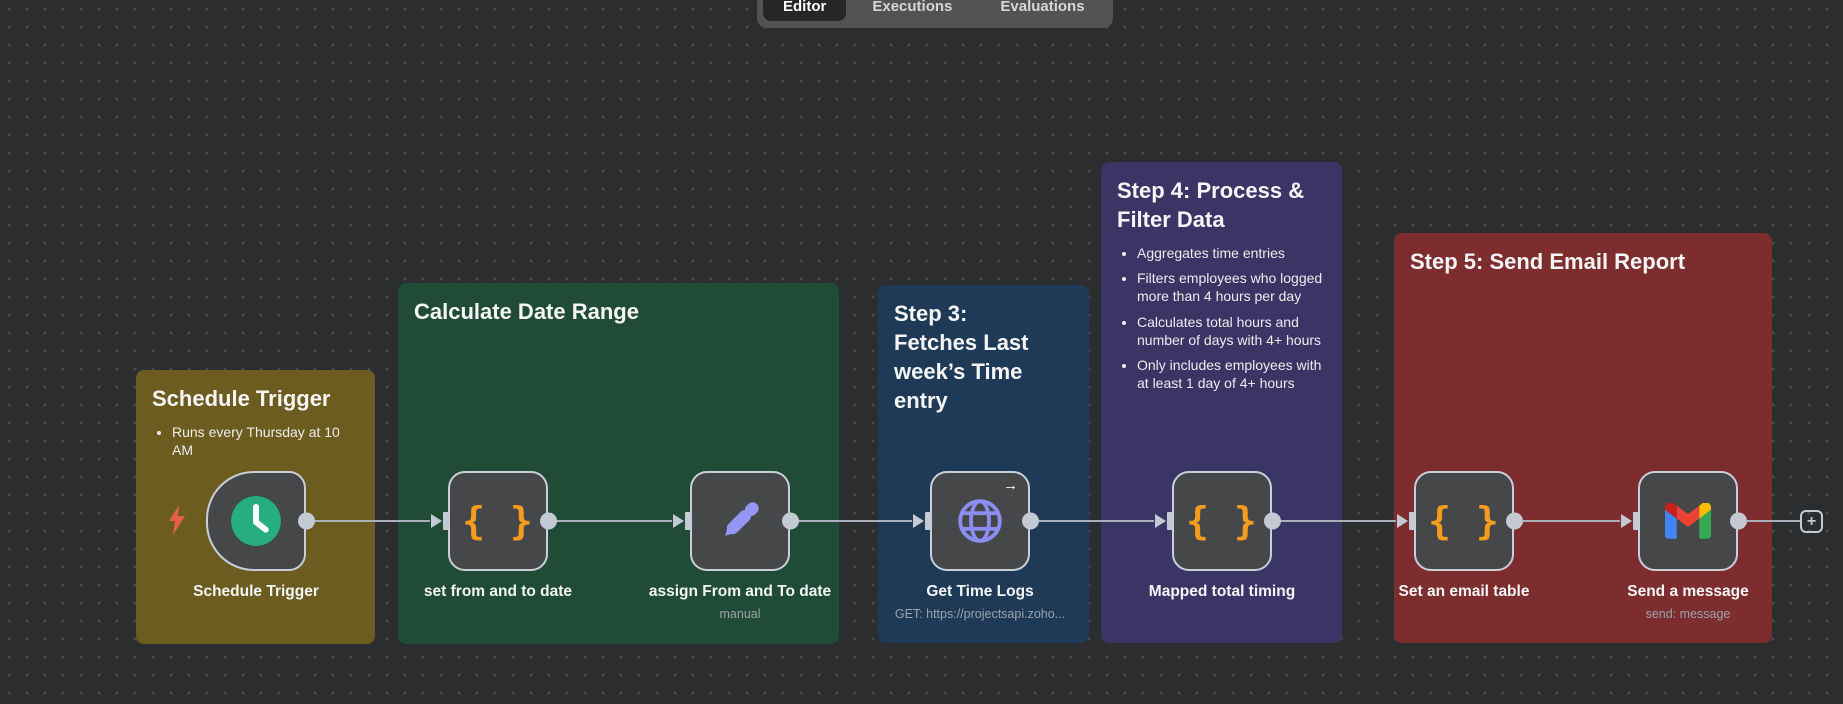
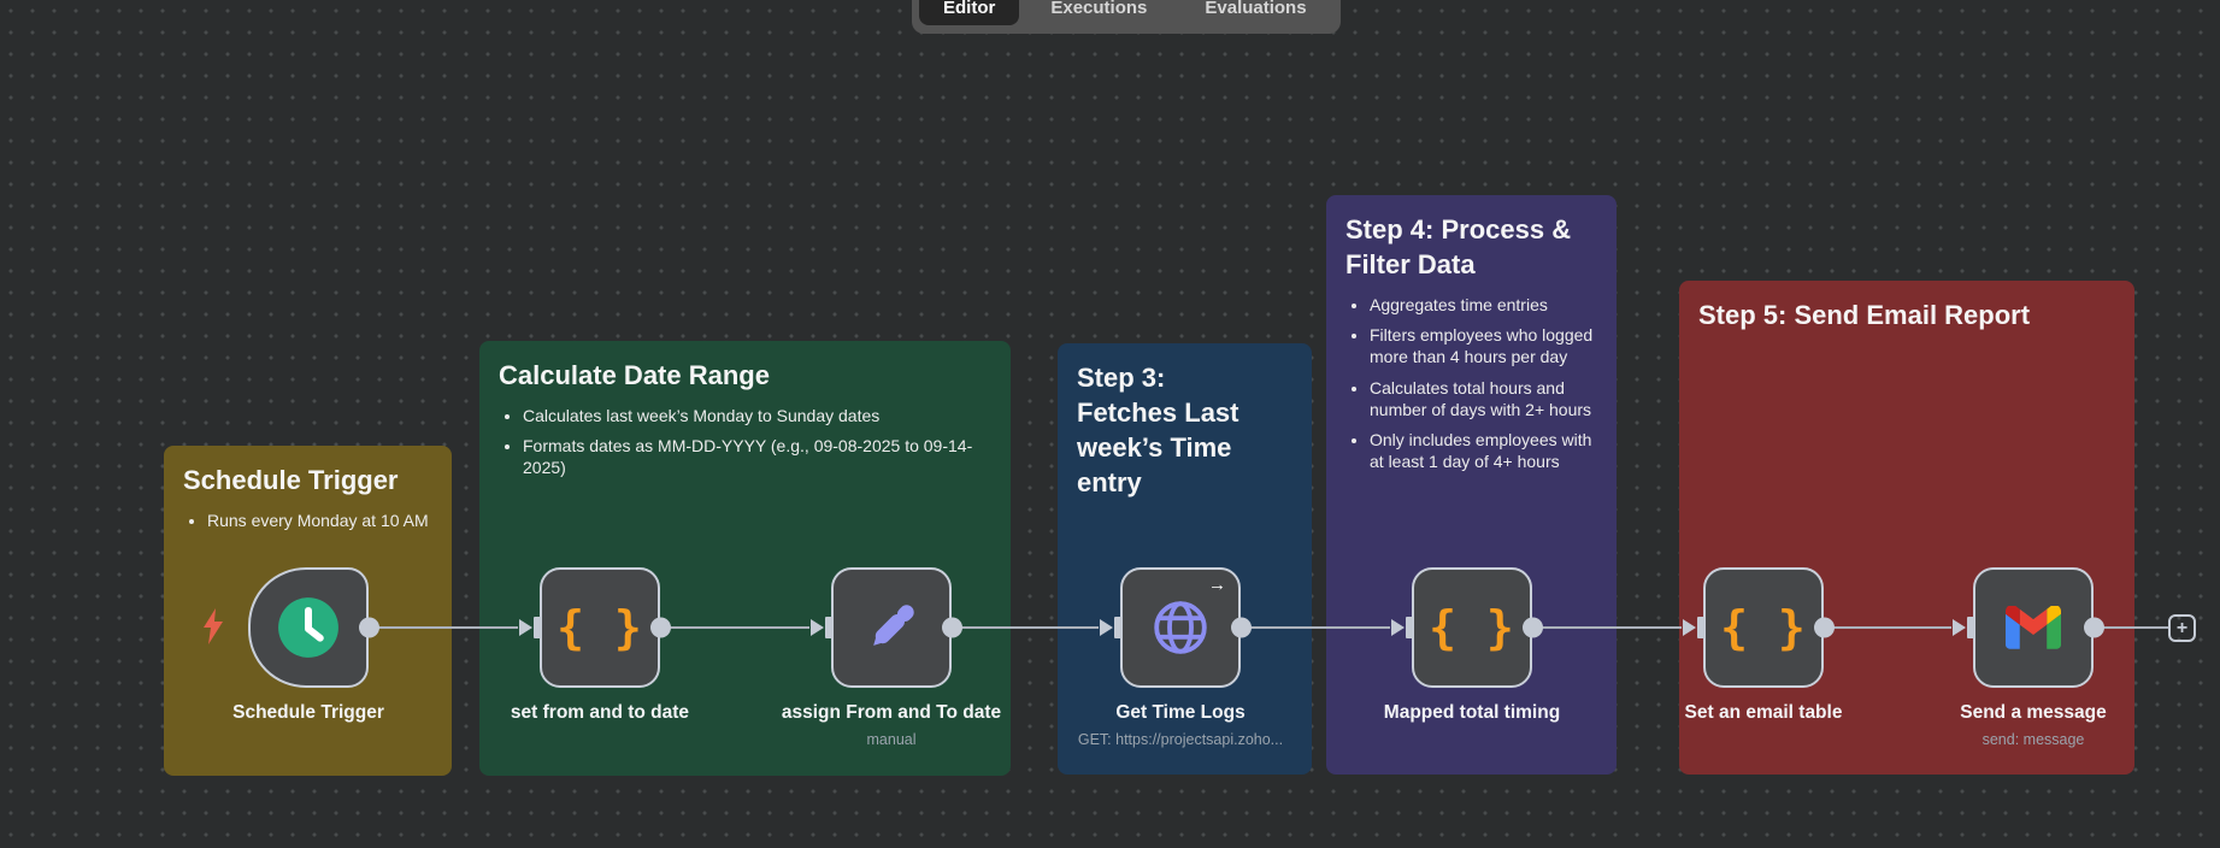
  Editor
  Executions
  Evaluations
  Schedule Trigger
- Runs every Thursday at 10 AM
+ Runs every Monday at 10 AM
  Calculate Date Range
+ Calculates last week’s Monday to Sunday dates
+ Formats dates as MM-DD-YYYY (e.g., 09-08-2025 to 09-14-2025)
  Step 3:
  Fetches Last
  week’s Time
  entry
  Step 4: Process &
  Filter Data
  Aggregates time entries
  Filters employees who logged more than 4 hours per day
- Calculates total hours and number of days with 4+ hours
+ Calculates total hours and number of days with 2+ hours
  Only includes employees with at least 1 day of 4+ hours
  Step 5: Send Email Report
  Schedule Trigger
  { }
  set from and to date
  assign From and To date
  manual
  →
  Get Time Logs
  GET: https://projectsapi.zoho...
  { }
  Mapped total timing
  { }
  Set an email table
  Send a message
  send: message
  +
